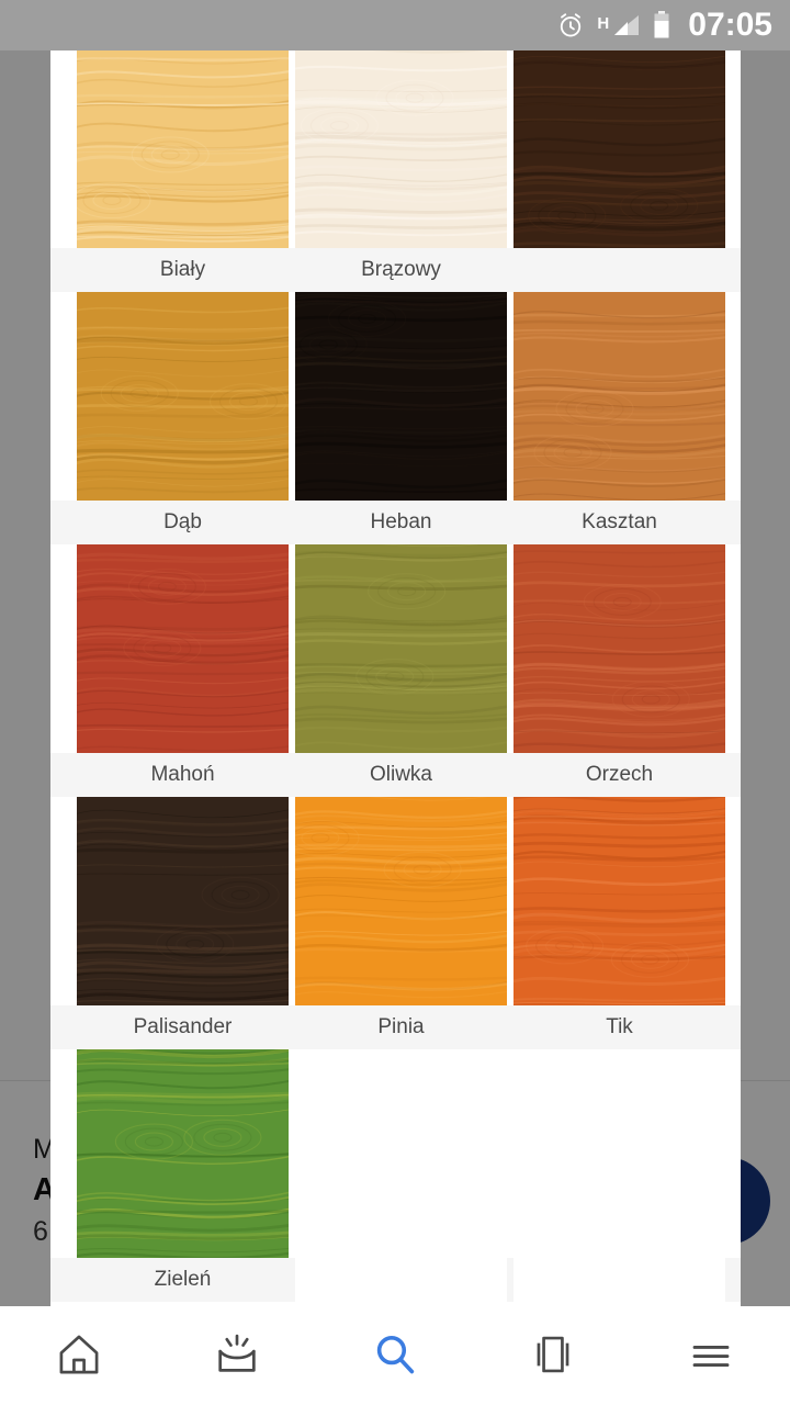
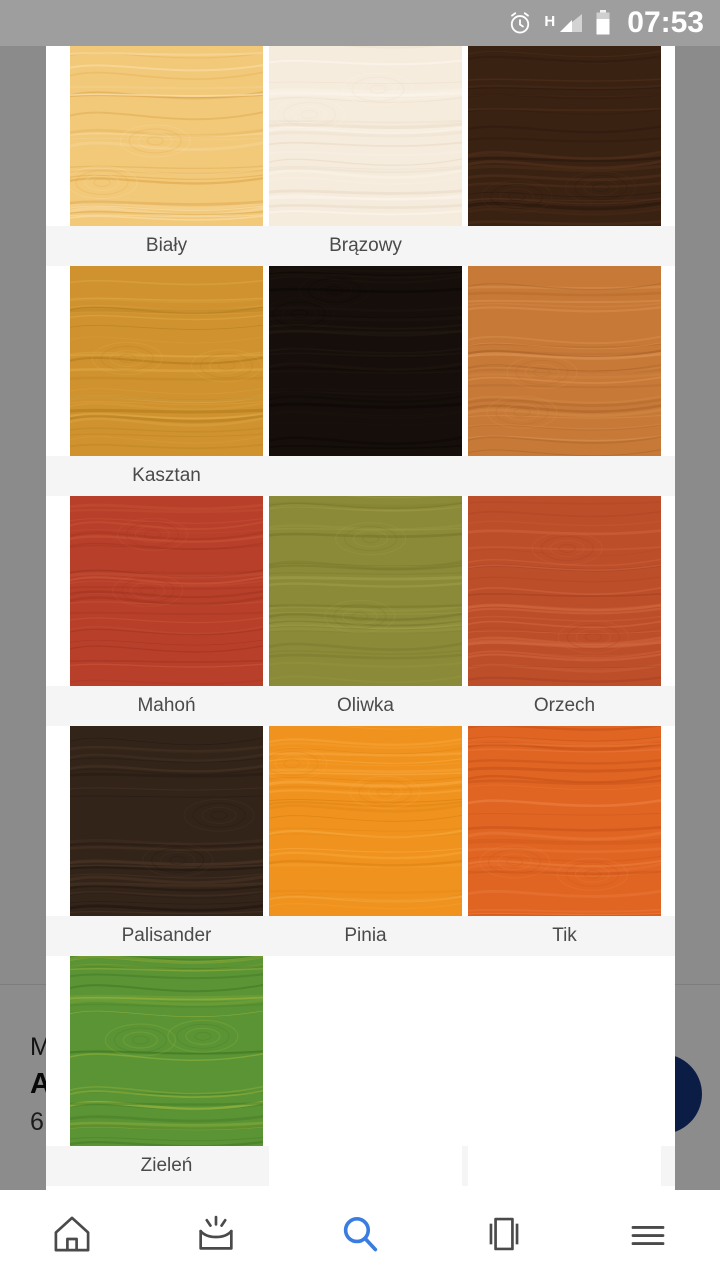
  M
  A
  6
  Biały
  Brązowy
- Dąb
- Heban
  Kasztan
  Mahoń
  Oliwka
  Orzech
  Palisander
  Pinia
  Tik
  Zieleń
  H
- 07:05
+ 07:53
